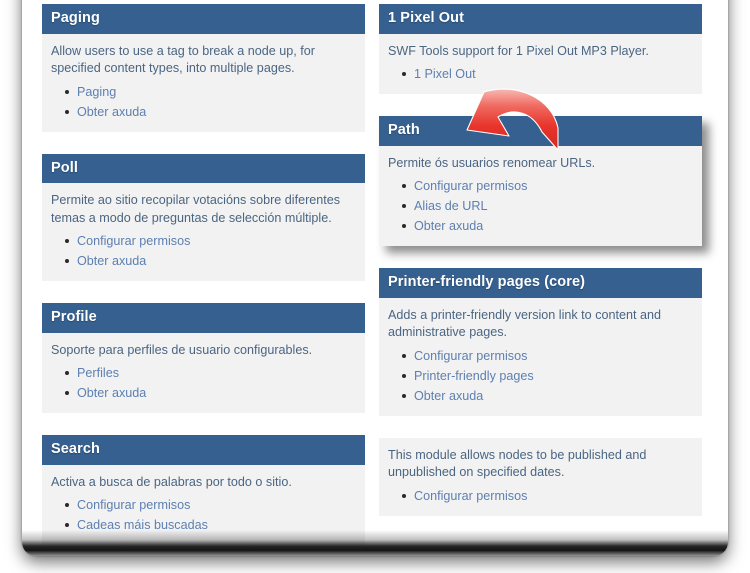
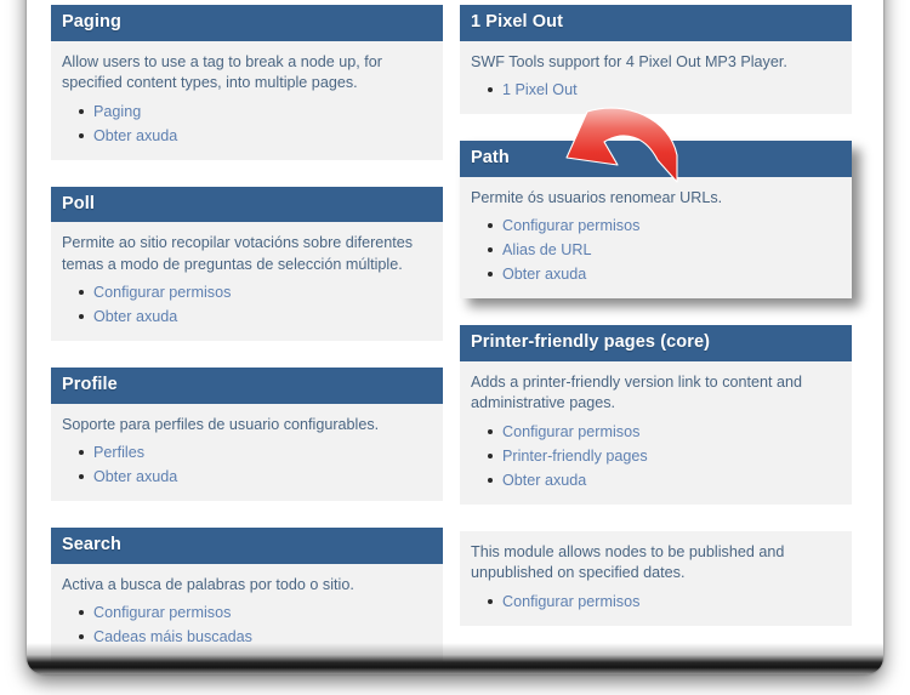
  Paging
  Allow users to use a tag to break a node up, for specified content types, into multiple pages.
  Paging
  Obter axuda
  Poll
  Permite ao sitio recopilar votacións sobre diferentes temas a modo de preguntas de selección múltiple.
  Configurar permisos
  Obter axuda
  Profile
  Soporte para perfiles de usuario configurables.
  Perfiles
  Obter axuda
  Search
  Activa a busca de palabras por todo o sitio.
  Configurar permisos
  Cadeas máis buscadas
  1 Pixel Out
- SWF Tools support for 1 Pixel Out MP3 Player.
+ SWF Tools support for 4 Pixel Out MP3 Player.
  1 Pixel Out
  Path
  Permite ós usuarios renomear URLs.
  Configurar permisos
  Alias de URL
  Obter axuda
  Printer-friendly pages (core)
  Adds a printer-friendly version link to content and administrative pages.
  Configurar permisos
  Printer-friendly pages
  Obter axuda
  This module allows nodes to be published and unpublished on specified dates.
  Configurar permisos
